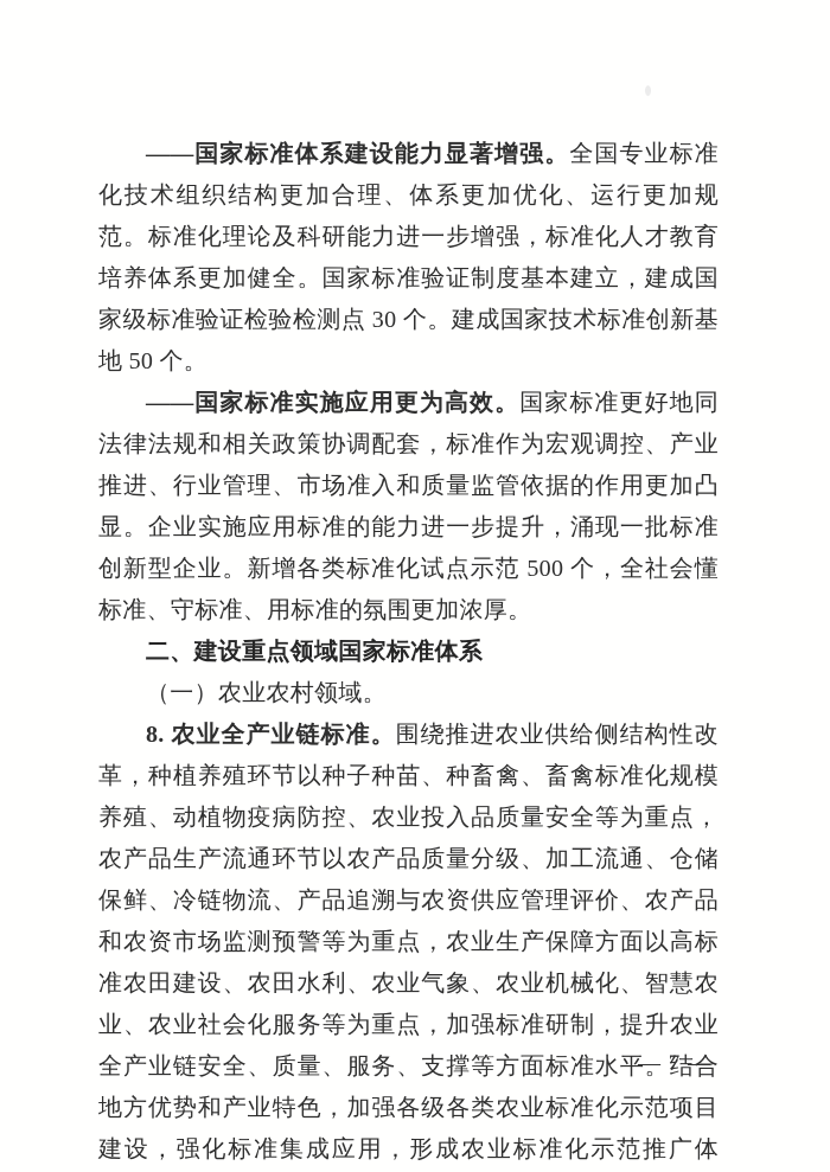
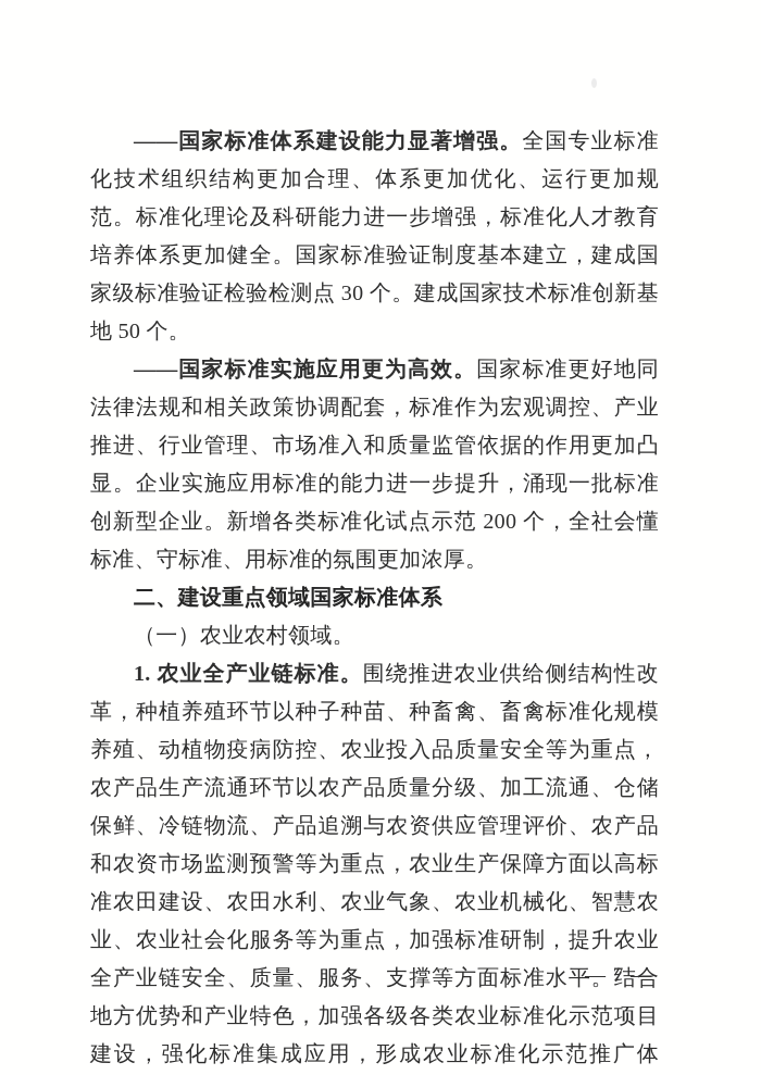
  ——国家标准体系建设能力显著增强。全国专业标准化技术组织结构更加合理、体系更加优化、运行更加规范。标准化理论及科研能力进一步增强，标准化人才教育培养体系更加健全。国家标准验证制度基本建立，建成国家级标准验证检验检测点 30 个。建成国家技术标准创新基地 50 个。
- ——国家标准实施应用更为高效。国家标准更好地同法律法规和相关政策协调配套，标准作为宏观调控、产业推进、行业管理、市场准入和质量监管依据的作用更加凸显。企业实施应用标准的能力进一步提升，涌现一批标准创新型企业。新增各类标准化试点示范 500 个，全社会懂标准、守标准、用标准的氛围更加浓厚。
+ ——国家标准实施应用更为高效。国家标准更好地同法律法规和相关政策协调配套，标准作为宏观调控、产业推进、行业管理、市场准入和质量监管依据的作用更加凸显。企业实施应用标准的能力进一步提升，涌现一批标准创新型企业。新增各类标准化试点示范 200 个，全社会懂标准、守标准、用标准的氛围更加浓厚。
  二、建设重点领域国家标准体系
  （一）农业农村领域。
- 8. 农业全产业链标准。围绕推进农业供给侧结构性改革，种植养殖环节以种子种苗、种畜禽、畜禽标准化规模养殖、动植物疫病防控、农业投入品质量安全等为重点，农产品生产流通环节以农产品质量分级、加工流通、仓储保鲜、冷链物流、产品追溯与农资供应管理评价、农产品和农资市场监测预警等为重点，农业生产保障方面以高标准农田建设、农田水利、农业气象、农业机械化、智慧农业、农业社会化服务等为重点，加强标准研制，提升农业全产业链安全、质量、服务、支撑等方面标准水平。结合地方优势和产业特色，加强各级各类农业标准化示范项目建设，强化标准集成应用，形成农业标准化示范推广体
+ 1. 农业全产业链标准。围绕推进农业供给侧结构性改革，种植养殖环节以种子种苗、种畜禽、畜禽标准化规模养殖、动植物疫病防控、农业投入品质量安全等为重点，农产品生产流通环节以农产品质量分级、加工流通、仓储保鲜、冷链物流、产品追溯与农资供应管理评价、农产品和农资市场监测预警等为重点，农业生产保障方面以高标准农田建设、农田水利、农业气象、农业机械化、智慧农业、农业社会化服务等为重点，加强标准研制，提升农业全产业链安全、质量、服务、支撑等方面标准水平。结合地方优势和产业特色，加强各级各类农业标准化示范项目建设，强化标准集成应用，形成农业标准化示范推广体
  — 7 —
